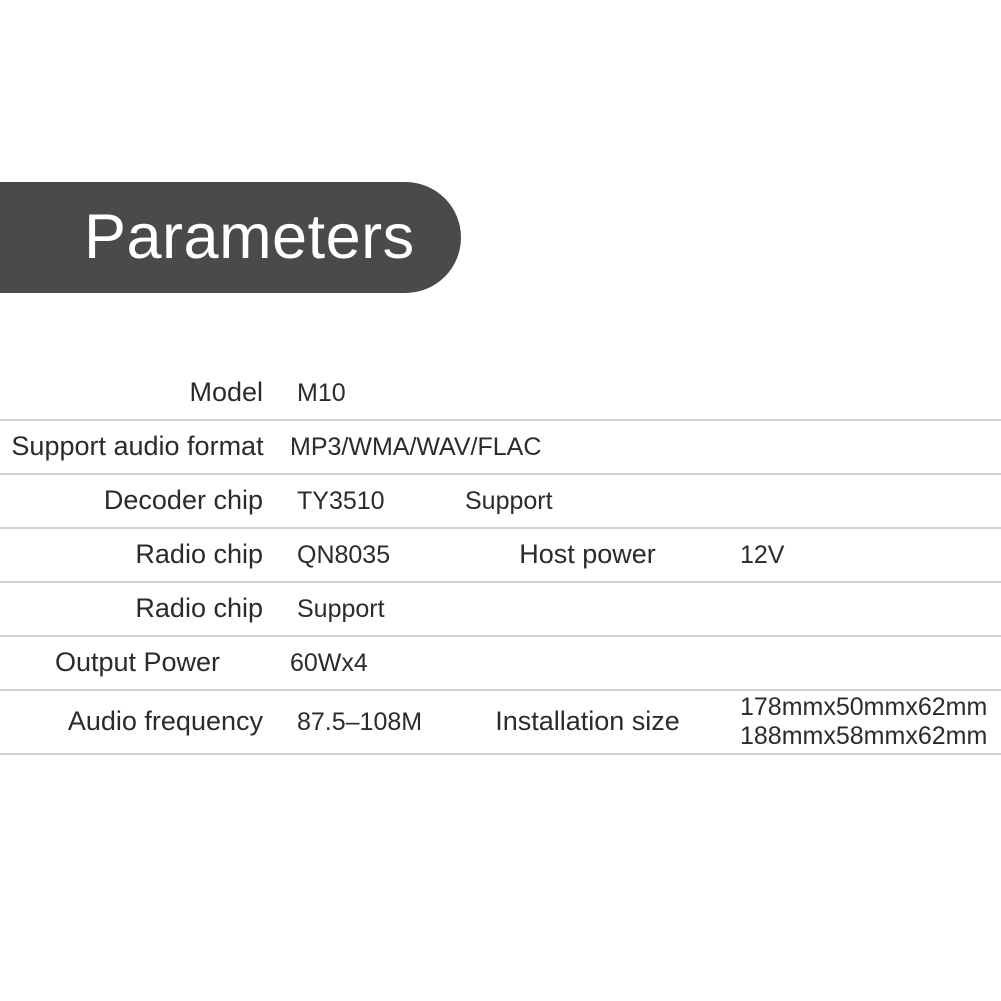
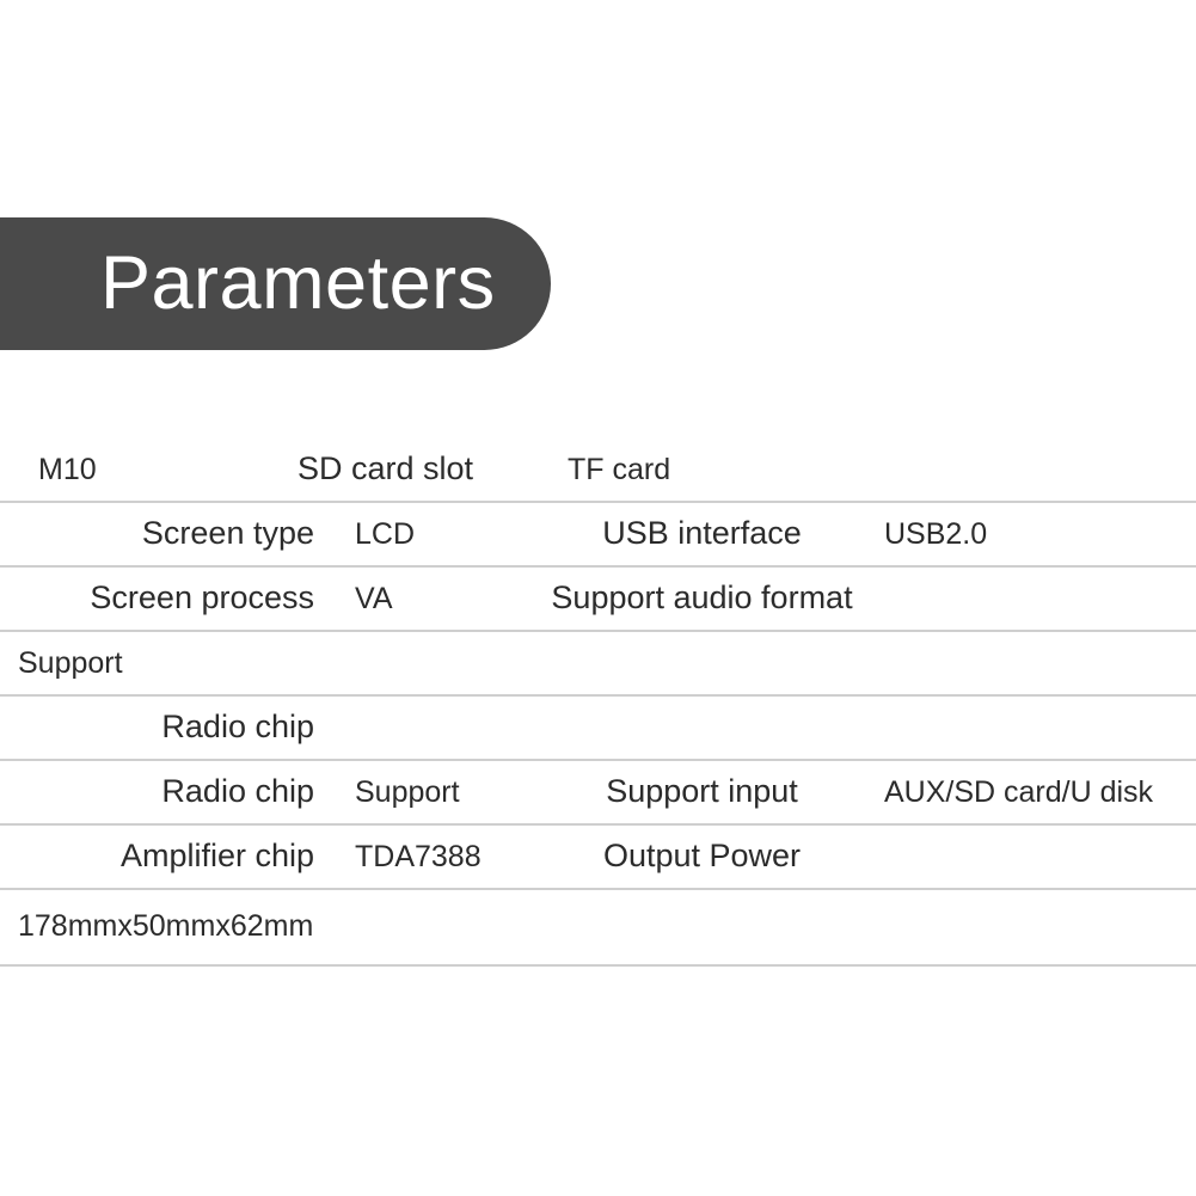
  Parameters
- Model
  M10
+ SD card slot
+ TF card
+ Screen type
+ LCD
+ USB interface
+ USB2.0
+ Screen process
+ VA
  Support audio format
- MP3/WMA/WAV/FLAC
- Decoder chip
- TY3510
  Support
  Radio chip
- QN8035
- Host power
- 12V
  Radio chip
  Support
+ Support input
+ AUX/SD card/U disk
+ Amplifier chip
+ TDA7388
  Output Power
- 60Wx4
- Audio frequency
- 87.5–108M
- Installation size
  178mmx50mmx62mm
- 188mmx58mmx62mm
